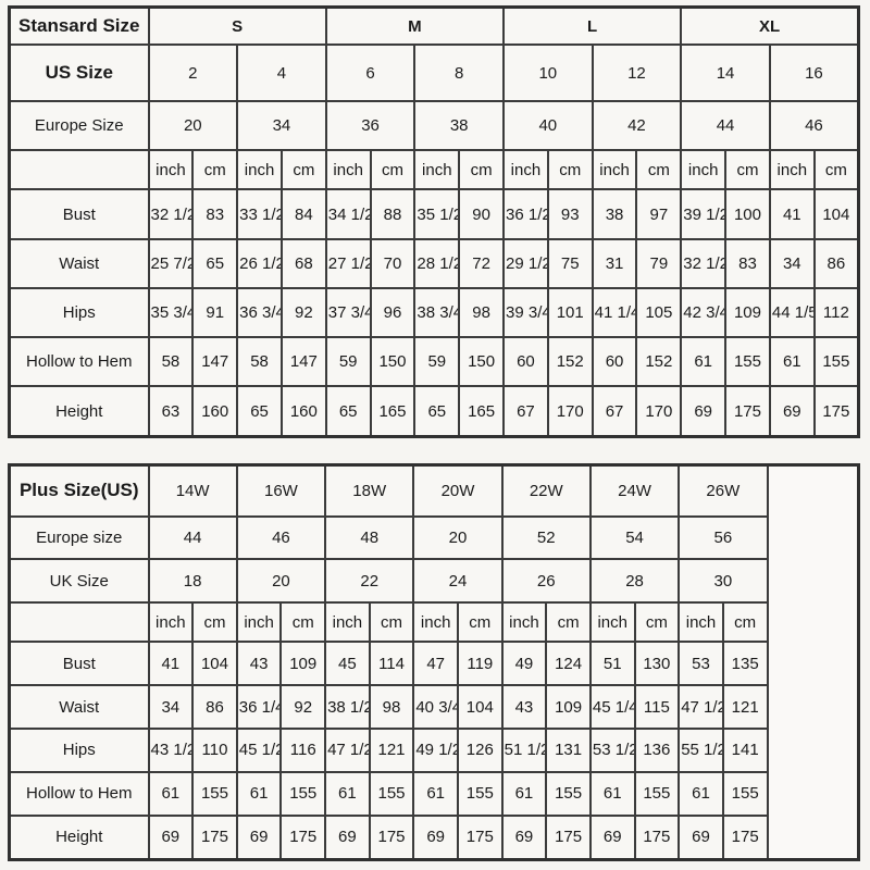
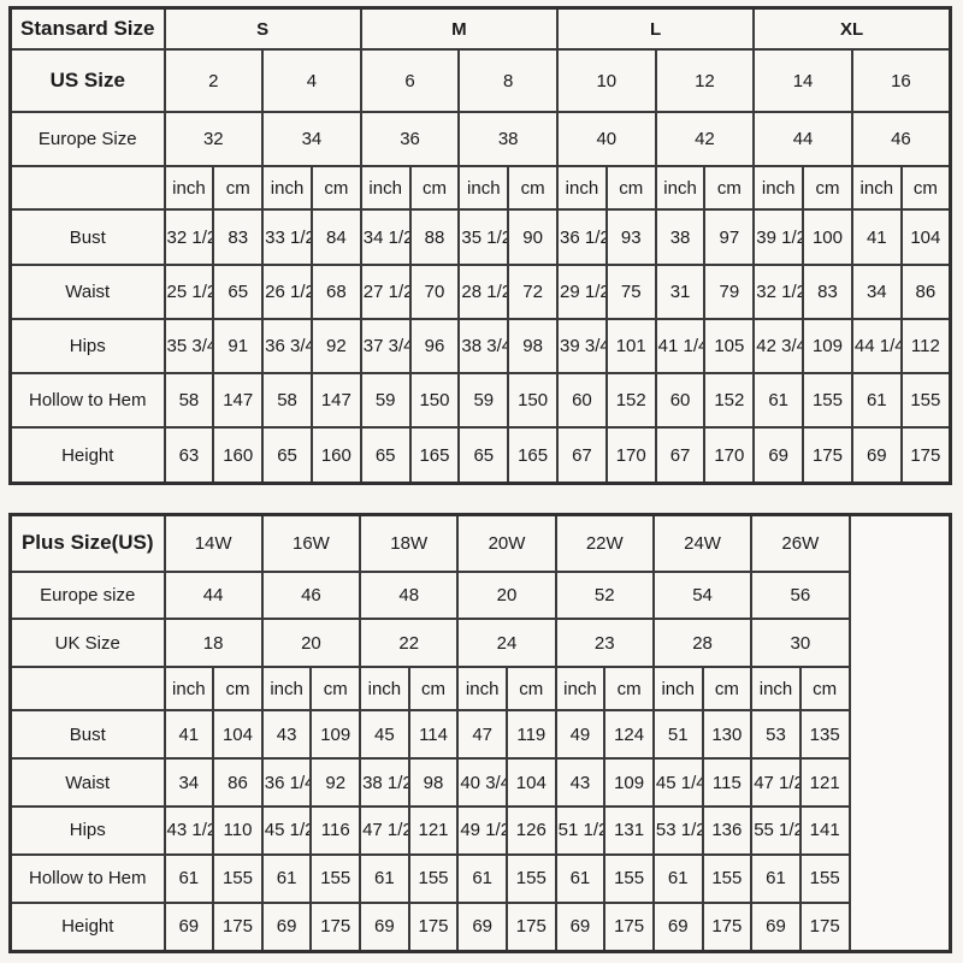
  Stansard Size	S	M	L	XL
  US Size	2	4	6	8	10	12	14	16
- Europe Size	20	34	36	38	40	42	44	46
+ Europe Size	32	34	36	38	40	42	44	46
  	inch	cm	inch	cm	inch	cm	inch	cm	inch	cm	inch	cm	inch	cm	inch	cm
  Bust	32 1/2	83	33 1/2	84	34 1/2	88	35 1/2	90	36 1/2	93	38	97	39 1/2	100	41	104
- Waist	25 7/2	65	26 1/2	68	27 1/2	70	28 1/2	72	29 1/2	75	31	79	32 1/2	83	34	86
+ Waist	25 1/2	65	26 1/2	68	27 1/2	70	28 1/2	72	29 1/2	75	31	79	32 1/2	83	34	86
- Hips	35 3/4	91	36 3/4	92	37 3/4	96	38 3/4	98	39 3/4	101	41 1/4	105	42 3/4	109	44 1/5	112
+ Hips	35 3/4	91	36 3/4	92	37 3/4	96	38 3/4	98	39 3/4	101	41 1/4	105	42 3/4	109	44 1/4	112
  Hollow to Hem	58	147	58	147	59	150	59	150	60	152	60	152	61	155	61	155
  Height	63	160	65	160	65	165	65	165	67	170	67	170	69	175	69	175
  Plus Size(US)	14W	16W	18W	20W	22W	24W	26W
  Europe size	44	46	48	20	52	54	56
- UK Size	18	20	22	24	26	28	30
+ UK Size	18	20	22	24	23	28	30
  	inch	cm	inch	cm	inch	cm	inch	cm	inch	cm	inch	cm	inch	cm
  Bust	41	104	43	109	45	114	47	119	49	124	51	130	53	135
  Waist	34	86	36 1/4	92	38 1/2	98	40 3/4	104	43	109	45 1/4	115	47 1/2	121
  Hips	43 1/2	110	45 1/2	116	47 1/2	121	49 1/2	126	51 1/2	131	53 1/2	136	55 1/2	141
  Hollow to Hem	61	155	61	155	61	155	61	155	61	155	61	155	61	155
  Height	69	175	69	175	69	175	69	175	69	175	69	175	69	175
